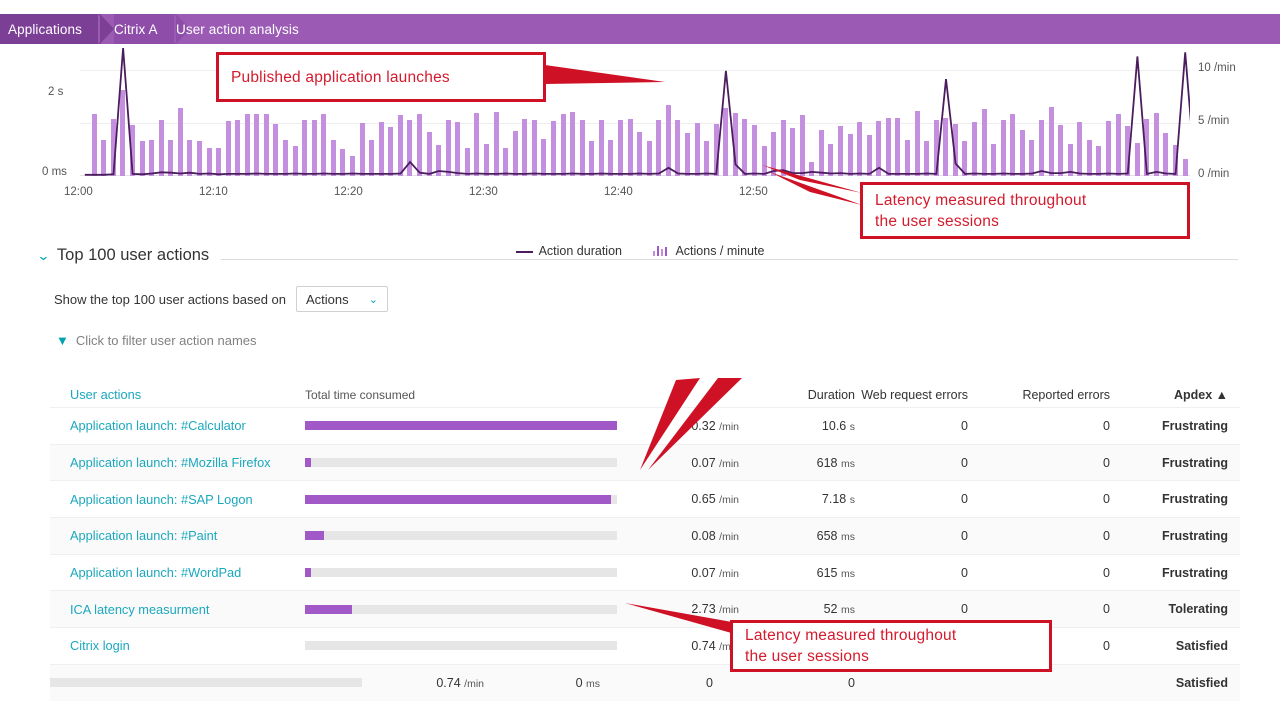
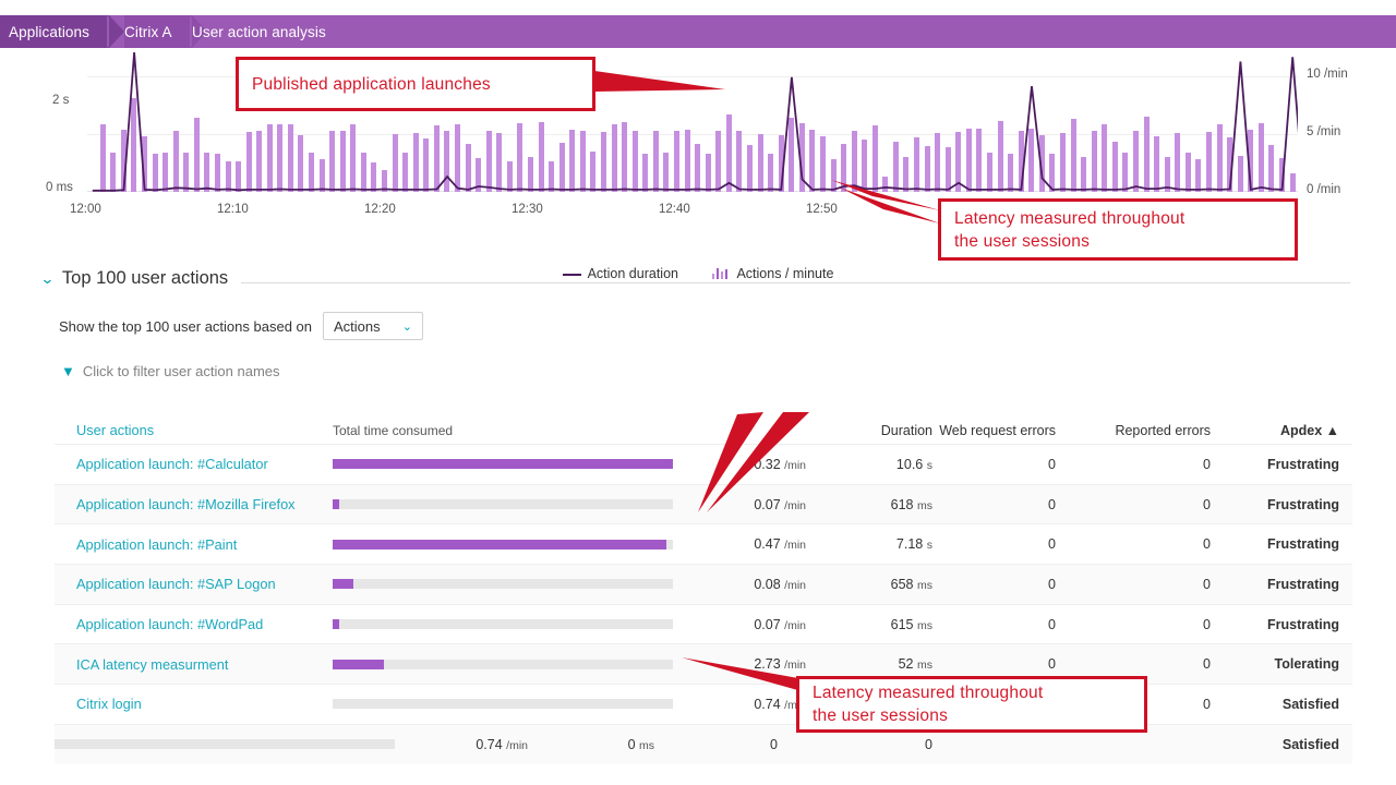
  Applications
  Citrix A
  User action analysis
  0 ms
  2 s
  0 /min
  5 /min
  10 /min
  12:00
  12:10
  12:20
  12:30
  12:40
  12:50
  Action duration Actions / minute
  ⌄
  Top 100 user actions
  Show the top 100 user actions based on
  Actions
  ⌄
  ▼
  Click to filter user action names
  User actions
  Total time consumed
  Duration
  Web request errors
  Reported errors
  Apdex ▲
  Application launch: #Calculator
  0.32 /min
  10.6 s
  0
  0
  Frustrating
  Application launch: #Mozilla Firefox
  0.07 /min
  618 ms
  0
  0
  Frustrating
- Application launch: #SAP Logon
+ Application launch: #Paint
- 0.65 /min
+ 0.47 /min
  7.18 s
  0
  0
  Frustrating
- Application launch: #Paint
+ Application launch: #SAP Logon
  0.08 /min
  658 ms
  0
  0
  Frustrating
  Application launch: #WordPad
  0.07 /min
  615 ms
  0
  0
  Frustrating
  ICA latency measurment
  2.73 /min
  52 ms
  0
  0
  Tolerating
  Citrix login
  0.74 /m
  0
  Satisfied
  0.74 /min
  0 ms
  0
  0
  Satisfied
  Published application launches
  Latency measured throughout
  the user sessions
  Latency measured throughout
  the user sessions
